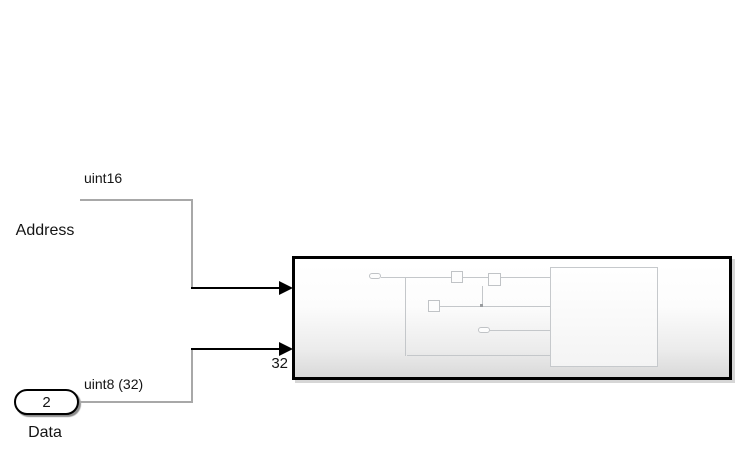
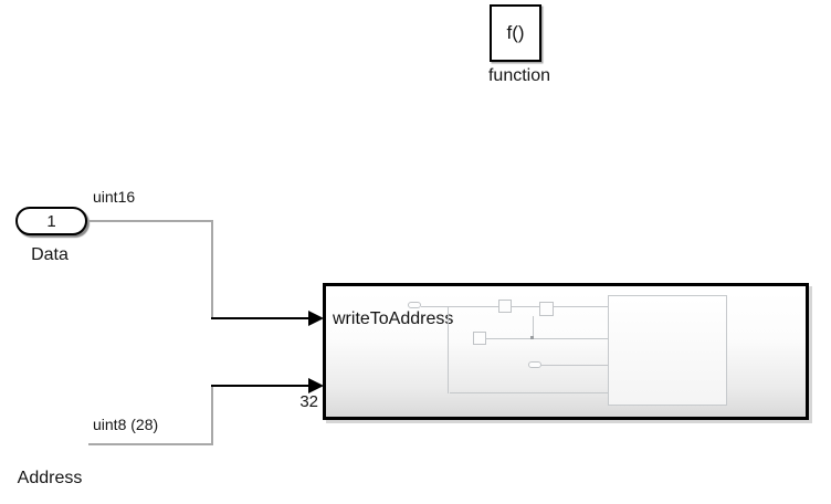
+ f()
+ function
+ 1
- Address
+ Data
  uint16
- 2
- Data
+ Address
- uint8 (32)
+ uint8 (28)
  32
+ writeToAddress
